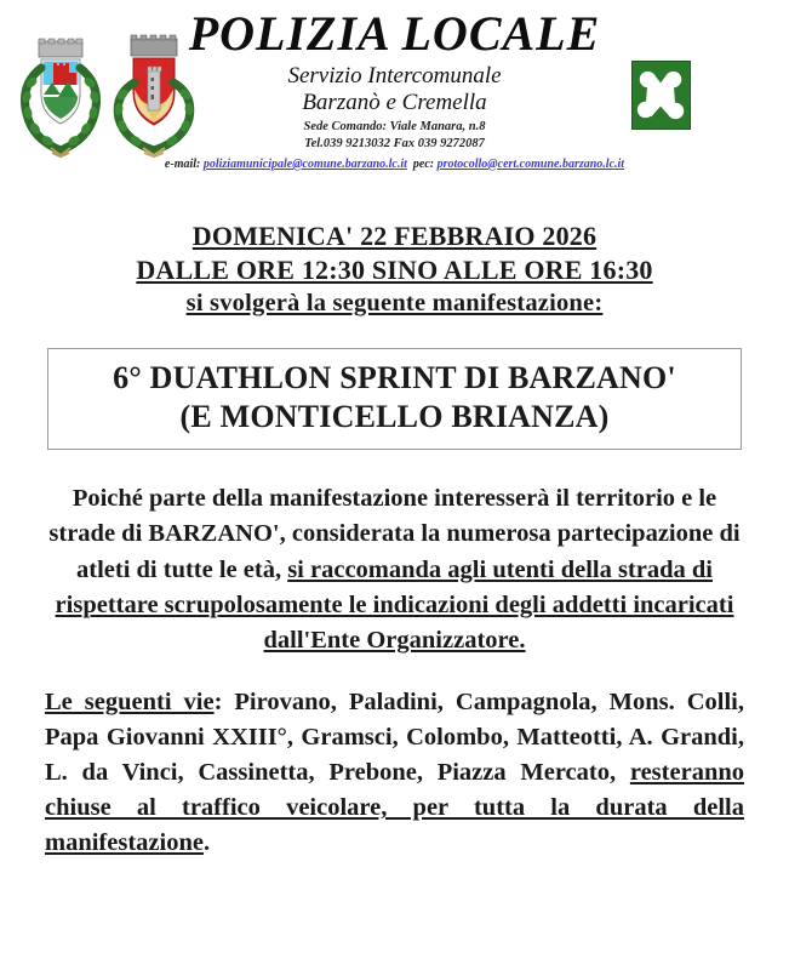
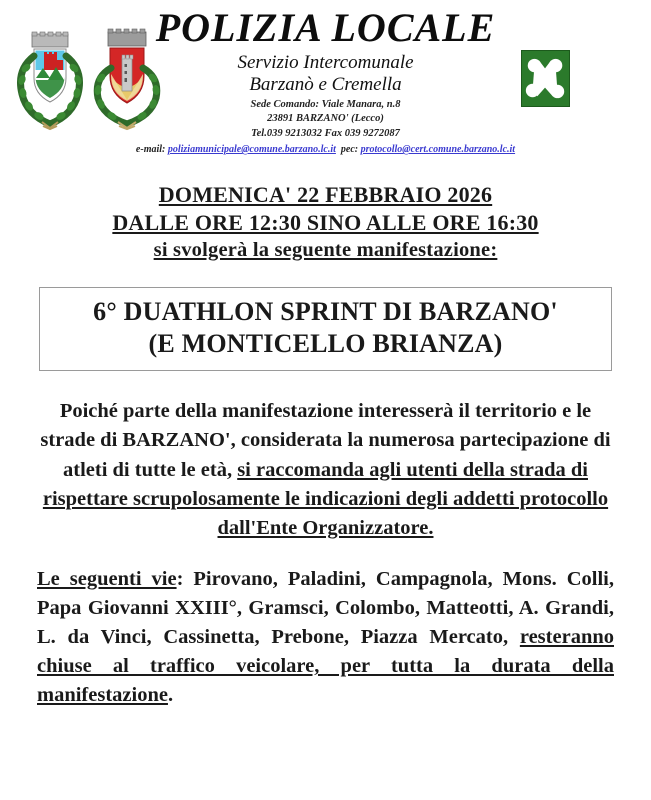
  POLIZIA LOCALE
  Servizio Intercomunale
  Barzanò e Cremella
  Sede Comando: Viale Manara, n.8
+ 23891 BARZANO' (Lecco)
  Tel.039 9213032 Fax 039 9272087
  e-mail: poliziamunicipale@comune.barzano.lc.it pec: protocollo@cert.comune.barzano.lc.it
  DOMENICA' 22 FEBBRAIO 2026
  DALLE ORE 12:30 SINO ALLE ORE 16:30
  si svolgerà la seguente manifestazione:
  6° DUATHLON SPRINT DI BARZANO'
  (E MONTICELLO BRIANZA)
- Poiché parte della manifestazione interesserà il territorio e le strade di BARZANO', considerata la numerosa partecipazione di atleti di tutte le età, si raccomanda agli utenti della strada di rispettare scrupolosamente le indicazioni degli addetti incaricati dall'Ente Organizzatore.
+ Poiché parte della manifestazione interesserà il territorio e le strade di BARZANO', considerata la numerosa partecipazione di atleti di tutte le età, si raccomanda agli utenti della strada di rispettare scrupolosamente le indicazioni degli addetti protocollo dall'Ente Organizzatore.
  Le seguenti vie: Pirovano, Paladini, Campagnola, Mons. Colli, Papa Giovanni XXIII°, Gramsci, Colombo, Matteotti, A. Grandi, L. da Vinci, Cassinetta, Prebone, Piazza Mercato, resteranno chiuse al traffico veicolare, per tutta la durata della manifestazione.
